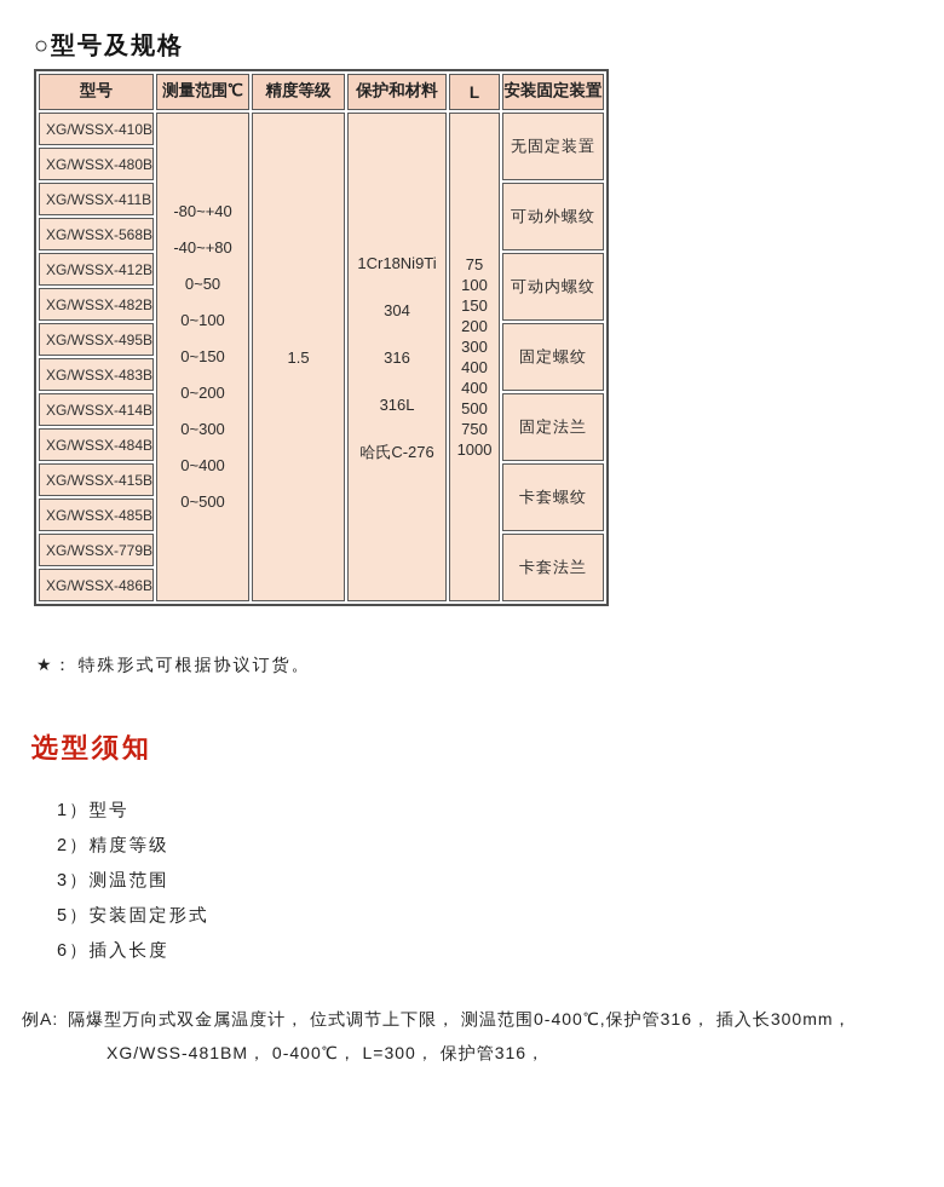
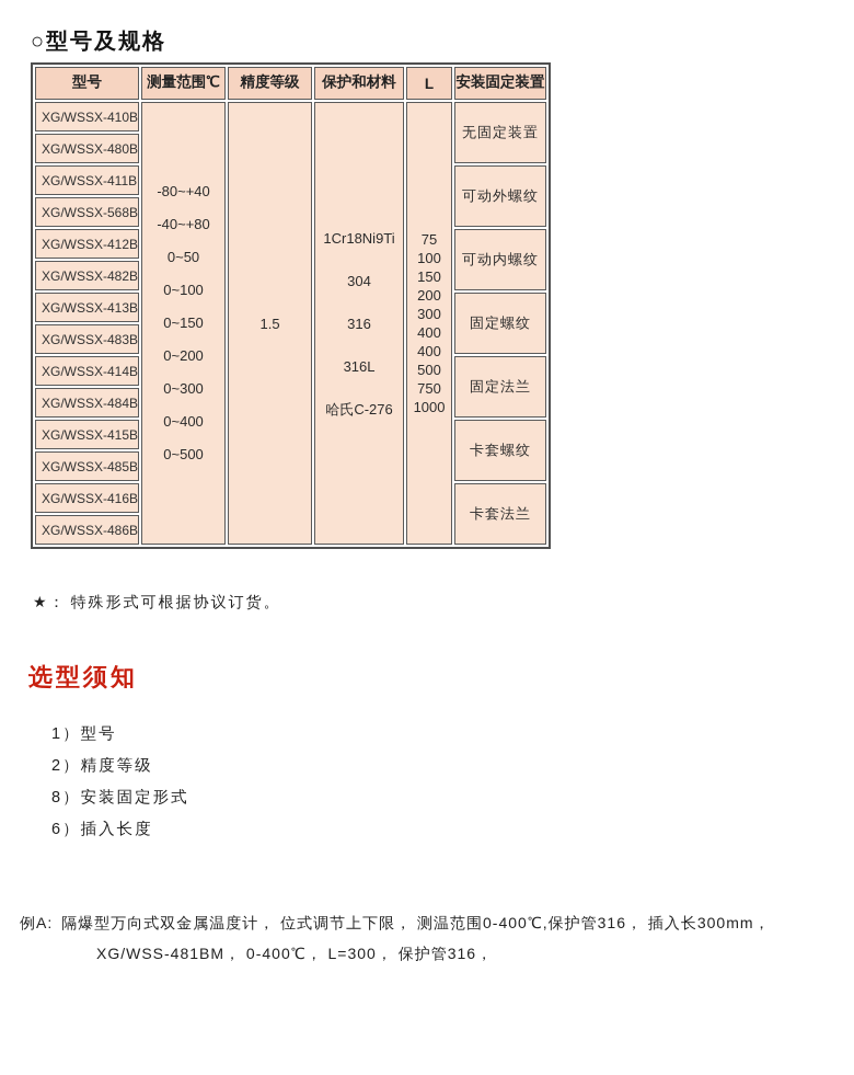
  ○型号及规格
  型号	测量范围℃	精度等级	保护和材料	L	安装固定装置
  XG/WSSX-410B	-80~+40-40~+800~500~1000~1500~2000~3000~4000~500	1.5	1Cr18Ni9Ti304316316L哈氏C-276	751001502003004004005007501000	无固定装置
  XG/WSSX-480B
  XG/WSSX-411B	可动外螺纹
  XG/WSSX-568B
  XG/WSSX-412B	可动内螺纹
  XG/WSSX-482B
- XG/WSSX-495B	固定螺纹
+ XG/WSSX-413B	固定螺纹
  XG/WSSX-483B
  XG/WSSX-414B	固定法兰
  XG/WSSX-484B
  XG/WSSX-415B	卡套螺纹
  XG/WSSX-485B
- XG/WSSX-779B	卡套法兰
+ XG/WSSX-416B	卡套法兰
  XG/WSSX-486B
  ★： 特殊形式可根据协议订货。
  选型须知
  1）型号
  2）精度等级
- 3）测温范围
- 5）安装固定形式
+ 8）安装固定形式
  6）插入长度
  例A:
  隔爆型万向式双金属温度计， 位式调节上下限， 测温范围0-400℃,保护管316， 插入长300mm，
  XG/WSS-481BM， 0-400℃， L=300， 保护管316，
